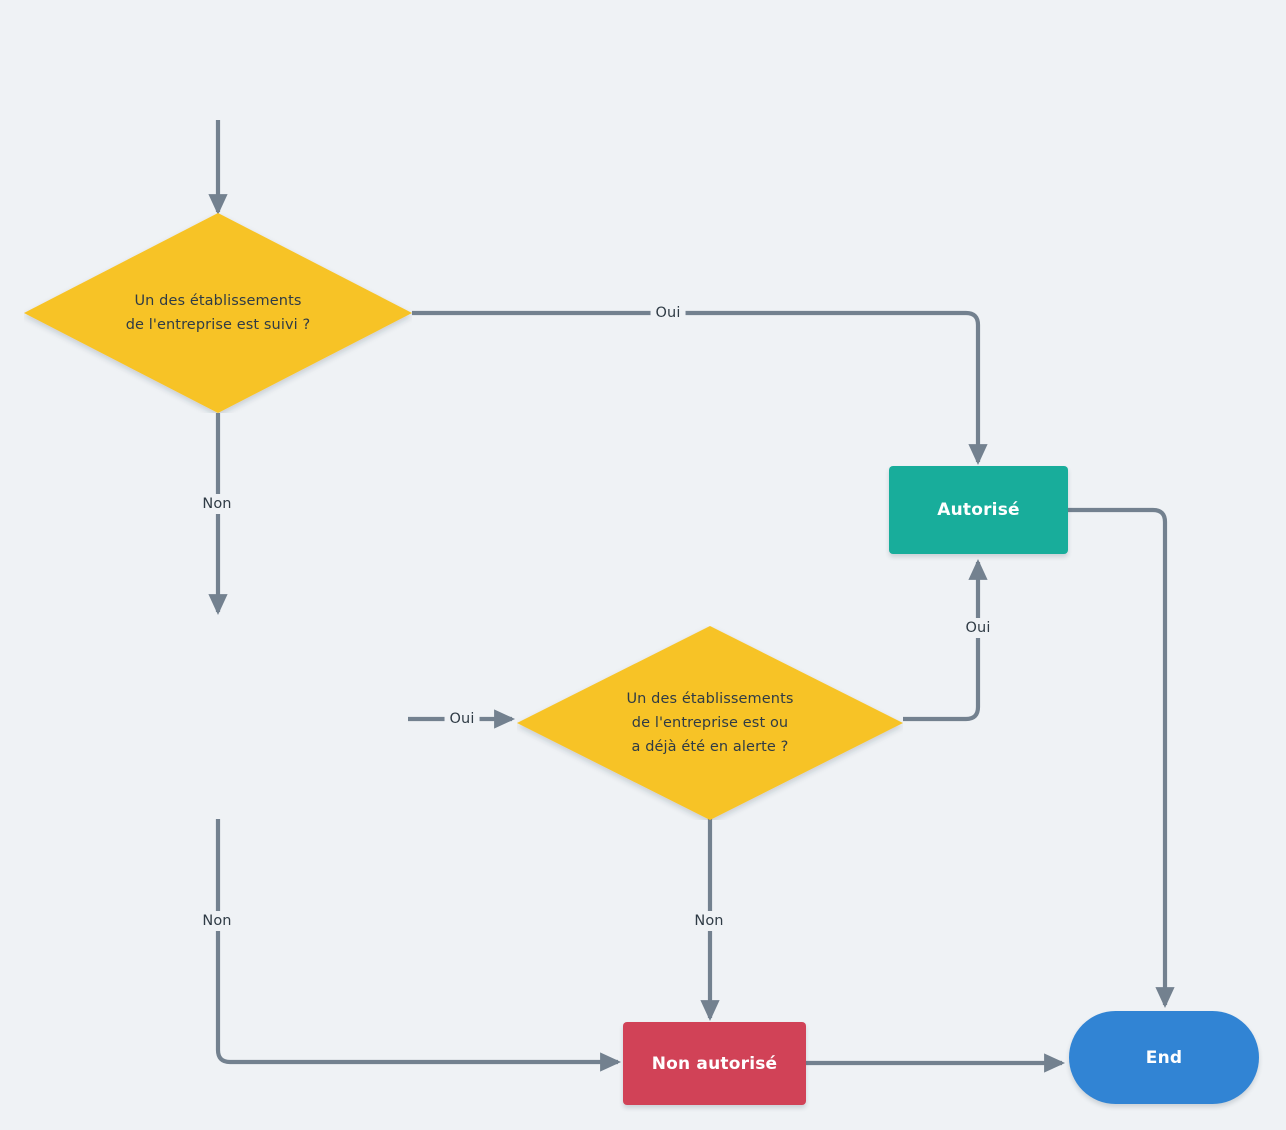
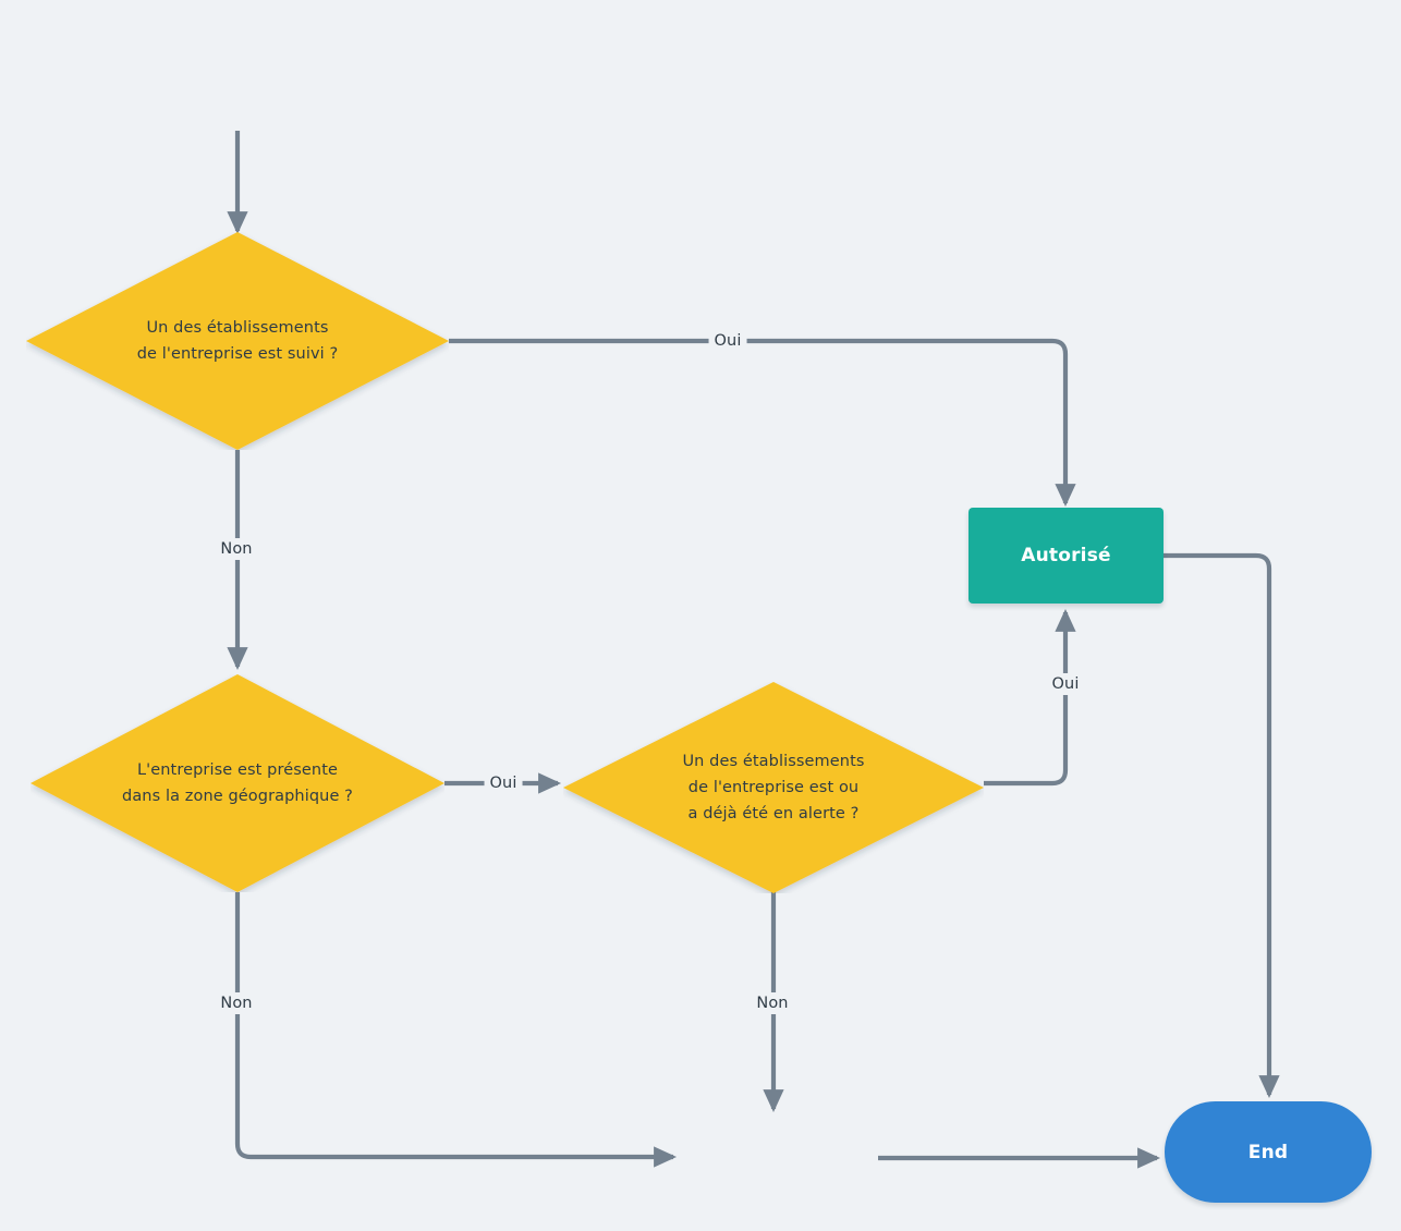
  Un des établissements
  de l'entreprise est suivi ?
+ L'entreprise est présente
+ dans la zone géographique ?
  Un des établissements
  de l'entreprise est ou
  a déjà été en alerte ?
  Autorisé
- Non autorisé
  End
  Oui
  Non
  Oui
  Non
  Oui
  Non
